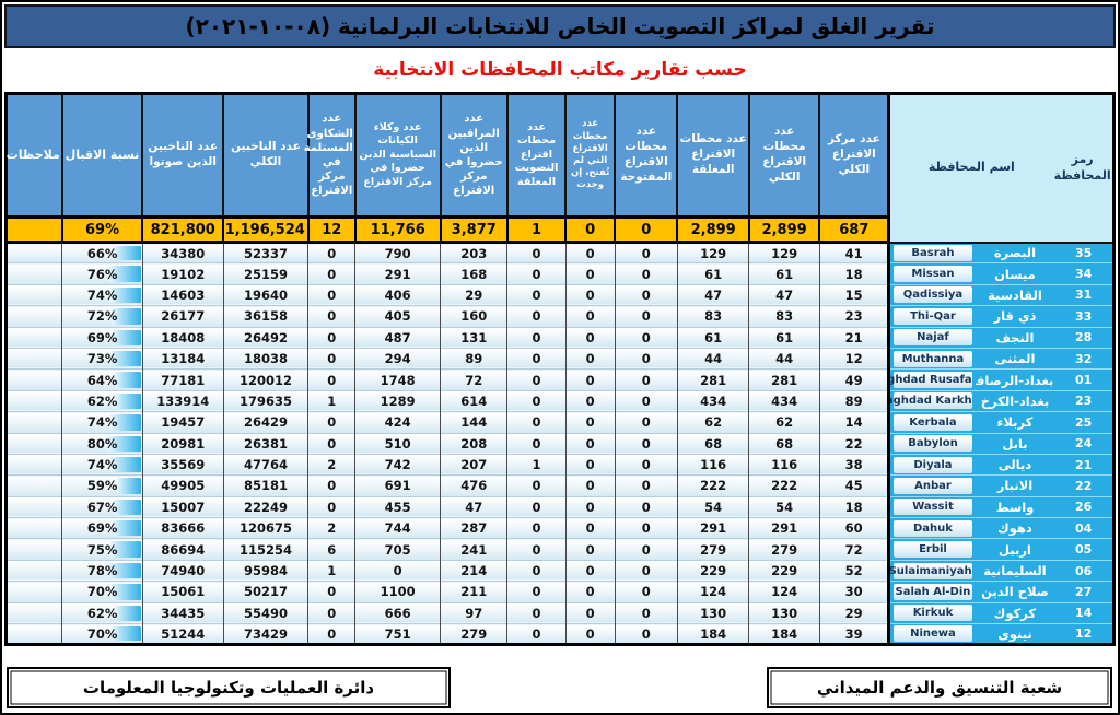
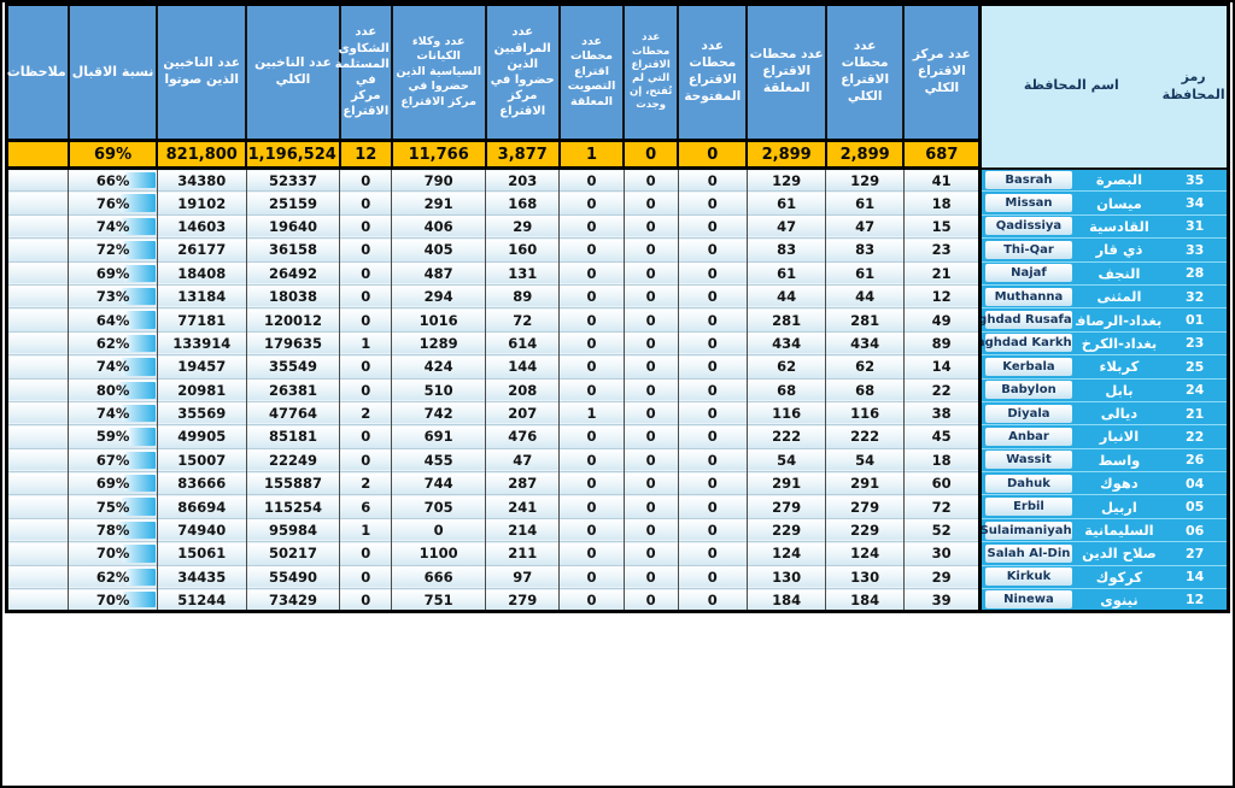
- تقرير الغلق لمراكز التصويت الخاص للانتخابات البرلمانية (٠٨-١٠-٢٠٢١)
- حسب تقارير مكاتب المحافظات الانتخابية
  رمز المحافظة اسم المحافظة	عدد مركز الاقتراع الكلي	عدد محطات الاقتراع الكلي	عدد محطات الاقتراع المغلقة	عدد محطات الاقتراع المفتوحة	عدد محطات الاقتراع التي لم تُفتح، إن وجدت	عدد محطات اقتراع التصويت المعلقة	عدد المراقبين الذين حضروا في مركز الاقتراع	عدد وكلاء الكيانات السياسية الذين حضروا في مركز الاقتراع	عدد الشكاوى المستلمة في مركز الاقتراع	عدد الناخبين الكلي	عدد الناخبين الذين صوتوا	نسبة الاقبال	ملاحظات
  687	2,899	2,899	0	0	1	3,877	11,766	12	1,196,524	821,800	69%
  35	البصرة	Basrah	41	129	129	0	0	0	203	790	0	52337	34380	66%
  34	ميسان	Missan	18	61	61	0	0	0	168	291	0	25159	19102	76%
  31	القادسية	Qadissiya	15	47	47	0	0	0	29	406	0	19640	14603	74%
  33	ذي قار	Thi-Qar	23	83	83	0	0	0	160	405	0	36158	26177	72%
  28	النجف	Najaf	21	61	61	0	0	0	131	487	0	26492	18408	69%
  32	المثنى	Muthanna	12	44	44	0	0	0	89	294	0	18038	13184	73%
- 01	بغداد-الرصاف	ghdad Rusafa	49	281	281	0	0	0	72	1748	0	120012	77181	64%
+ 01	بغداد-الرصاف	ghdad Rusafa	49	281	281	0	0	0	72	1016	0	120012	77181	64%
  23	بغداد-الكرخ	ghdad Karkh	89	434	434	0	0	0	614	1289	1	179635	133914	62%
- 25	كربلاء	Kerbala	14	62	62	0	0	0	144	424	0	26429	19457	74%
+ 25	كربلاء	Kerbala	14	62	62	0	0	0	144	424	0	35549	19457	74%
  24	بابل	Babylon	22	68	68	0	0	0	208	510	0	26381	20981	80%
  21	ديالى	Diyala	38	116	116	0	0	1	207	742	2	47764	35569	74%
  22	الانبار	Anbar	45	222	222	0	0	0	476	691	0	85181	49905	59%
  26	واسط	Wassit	18	54	54	0	0	0	47	455	0	22249	15007	67%
- 04	دهوك	Dahuk	60	291	291	0	0	0	287	744	2	120675	83666	69%
+ 04	دهوك	Dahuk	60	291	291	0	0	0	287	744	2	155887	83666	69%
  05	اربيل	Erbil	72	279	279	0	0	0	241	705	6	115254	86694	75%
  06	السليمانية	Sulaimaniyah	52	229	229	0	0	0	214	0	1	95984	74940	78%
  27	صلاح الدين	Salah Al-Din	30	124	124	0	0	0	211	1100	0	50217	15061	70%
  14	كركوك	Kirkuk	29	130	130	0	0	0	97	666	0	55490	34435	62%
  12	نينوى	Ninewa	39	184	184	0	0	0	279	751	0	73429	51244	70%
- شعبة التنسيق والدعم الميداني
- دائرة العمليات وتكنولوجيا المعلومات
